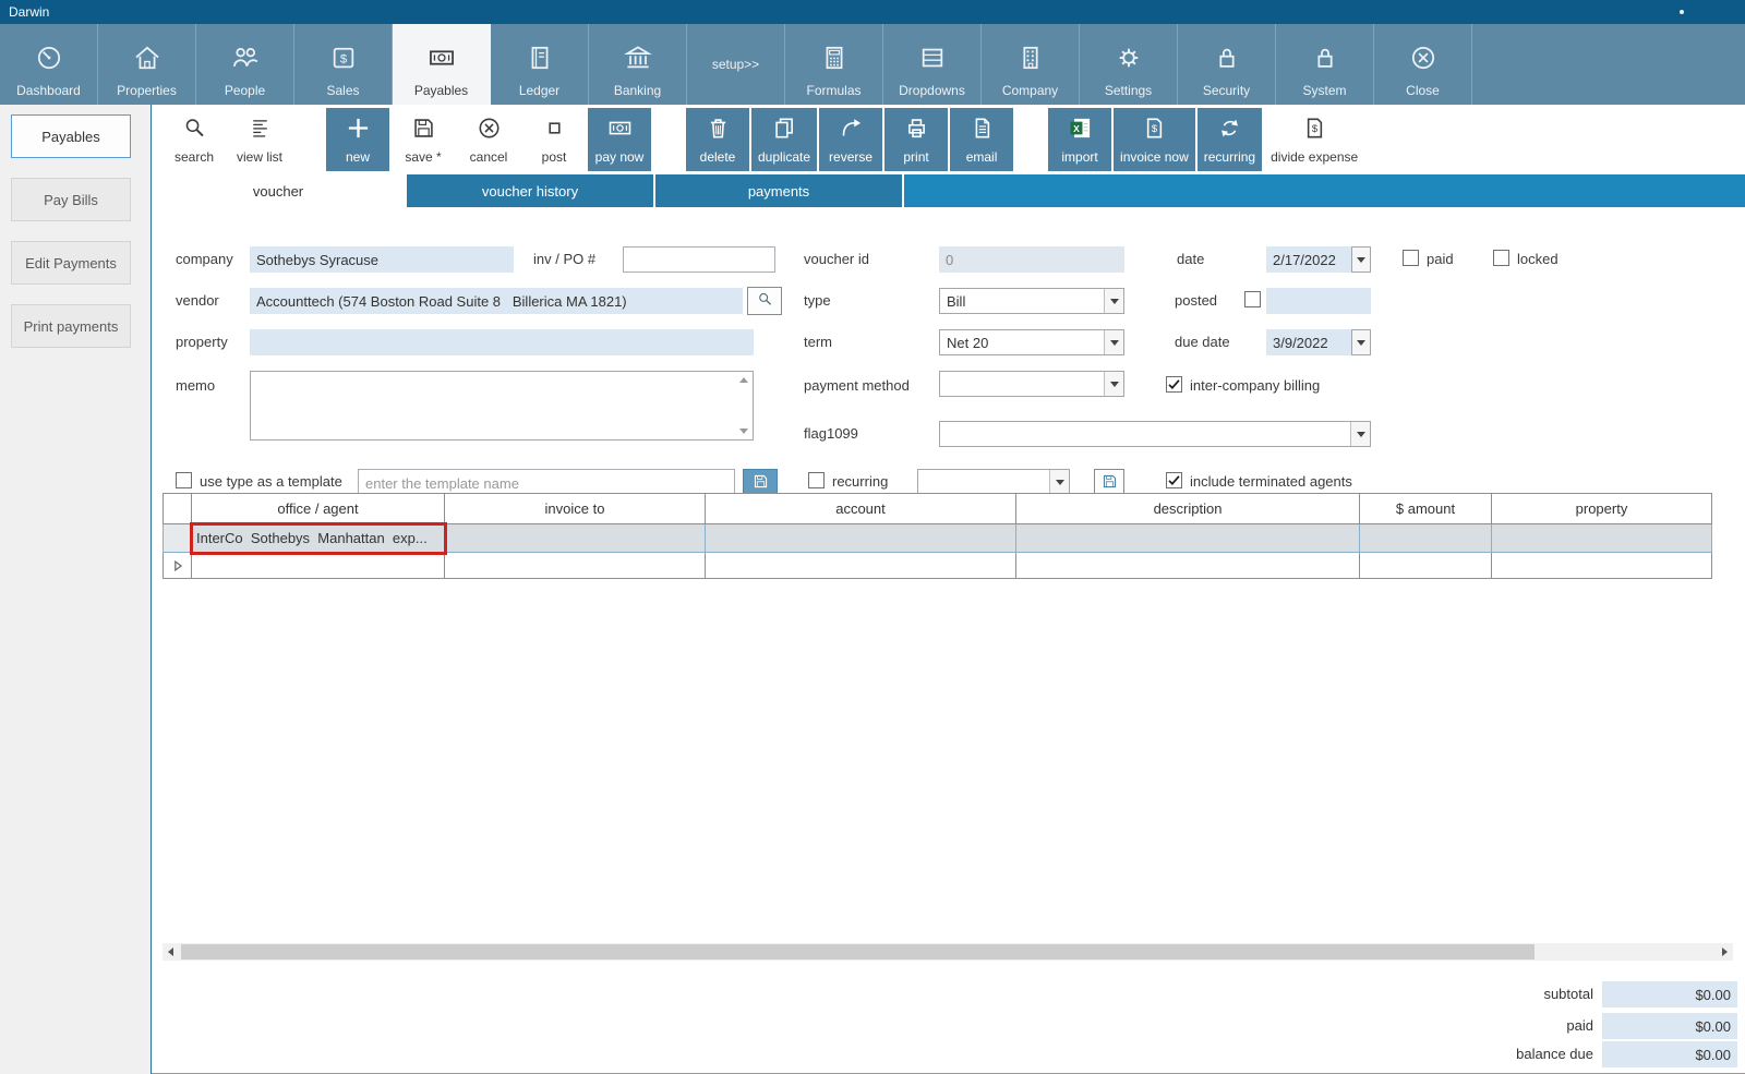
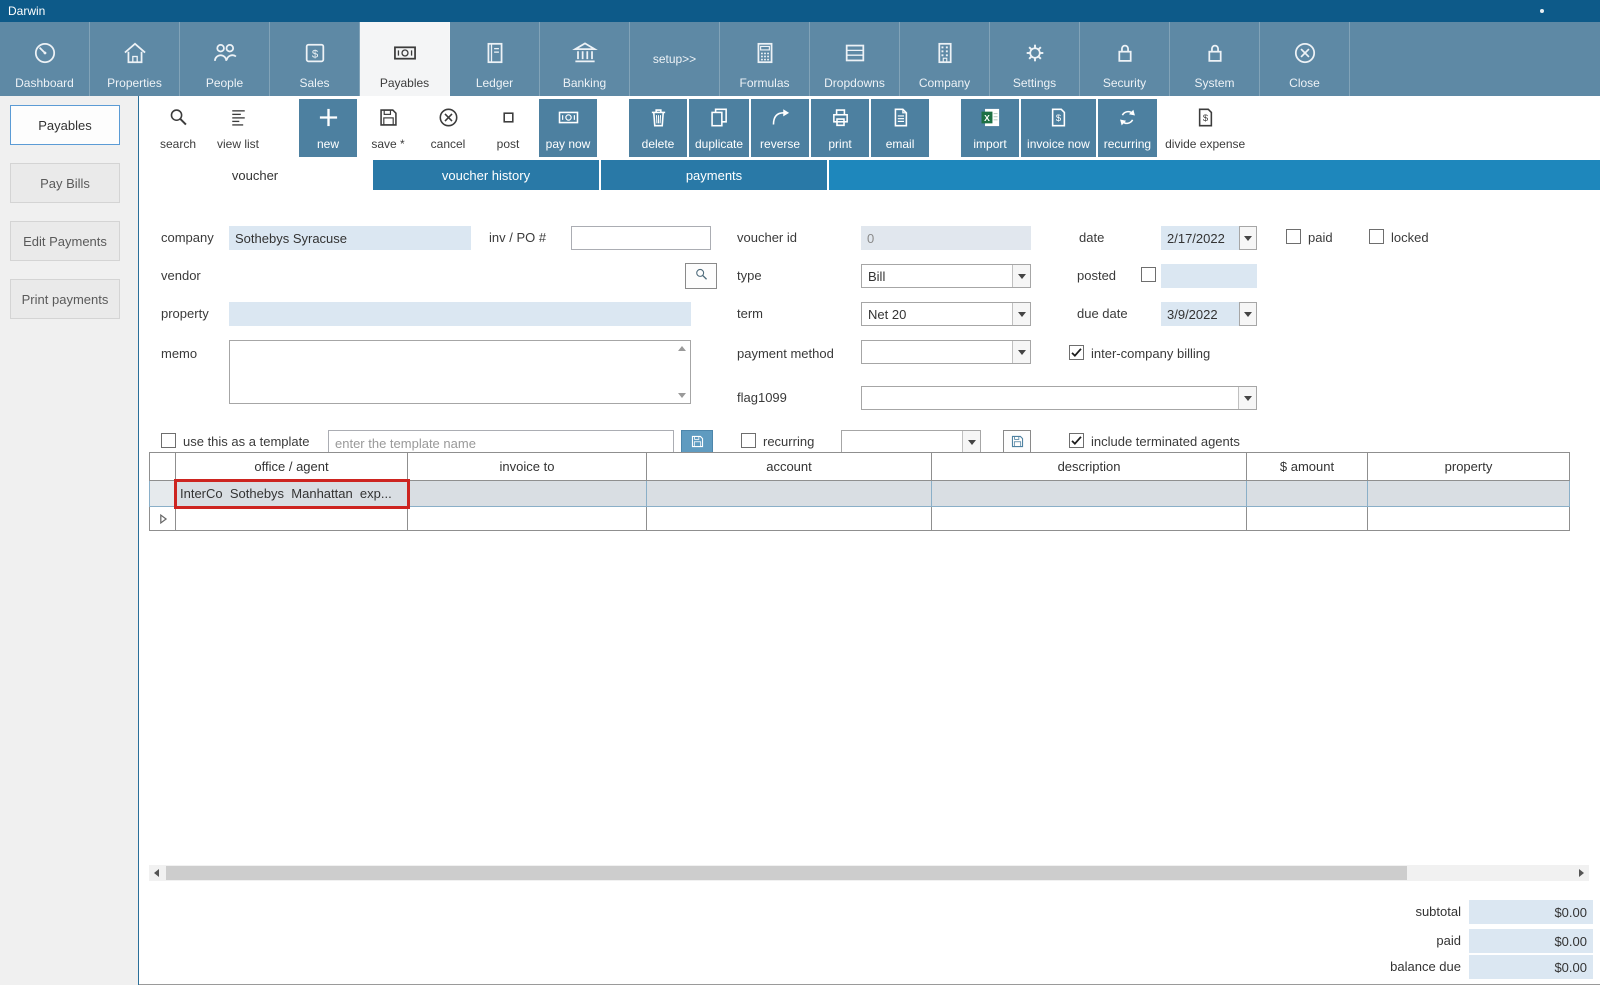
  Darwin
  Dashboard
  Properties
  People
  Sales
  Payables
  Ledger
  Banking
  setup>>
  Formulas
  Dropdowns
  Company
  Settings
  Security
  System
  Close
  Payables
  Pay Bills
  Edit Payments
  Print payments
  search
  view list
  new
  save *
  cancel
  post
  pay now
  delete
  duplicate
  reverse
  print
  email
  import
  invoice now
  recurring
  divide expense
  voucher
  voucher history
  payments
  company
  Sothebys Syracuse
  inv / PO #
  voucher id
  0
  date
  2/17/2022
  paid
  locked
  vendor
- Accounttech (574 Boston Road Suite 8 Billerica MA 1821)
  type
  Bill
  posted
  property
  term
  Net 20
  due date
  3/9/2022
  memo
  payment method
  inter-company billing
  flag1099
- use type as a template
+ use this as a template
  enter the template name
  recurring
  include terminated agents
  	office / agent	invoice to	account	description	$ amount	property
  	InterCo Sothebys Manhattan exp...
  subtotal
  $0.00
  paid
  $0.00
  balance due
  $0.00
